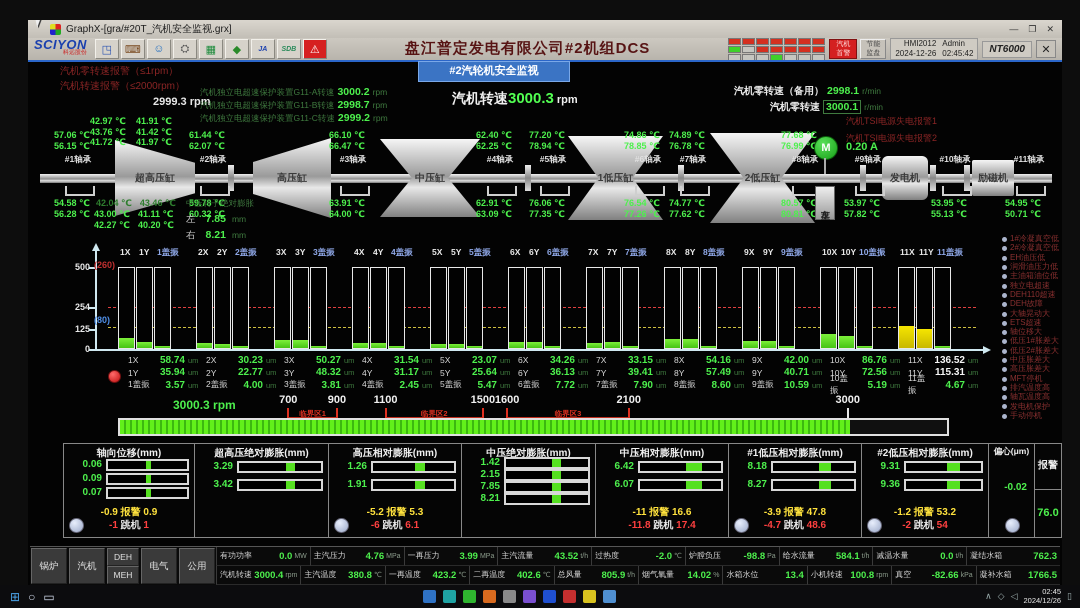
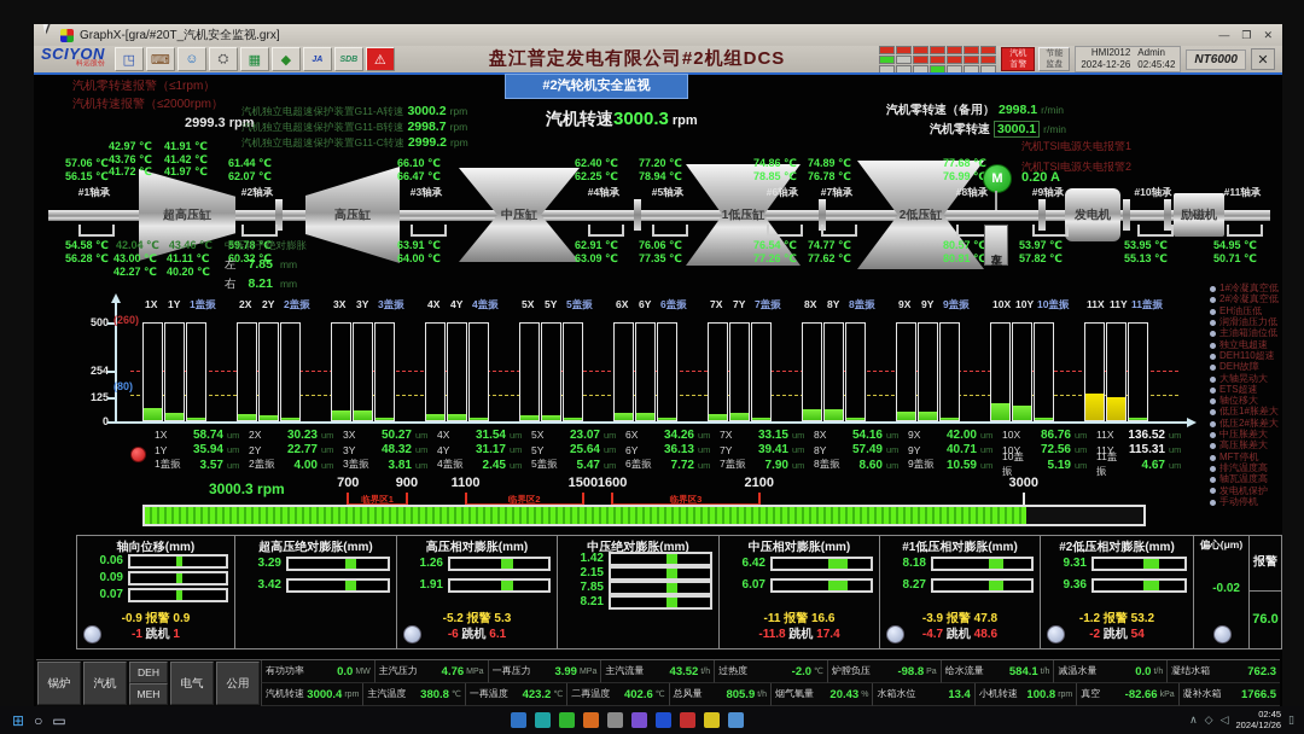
  GraphX-[gra/#20T_汽机安全监视.grx]
  —
  ❐
  ✕
  SCIYON
  ◳
  ⌨
  ☺
  ⛭
  ▦
  ◆
  ⚠
  盘江普定发电有限公司#2机组DCS
  HMI2012 Admin
  2024-12-26 02:45:42
  NT6000
  ✕
  #2汽轮机安全监视
  汽机零转速报警（≤1rpm）
  汽机转速报警（≤2000rpm）
  2999.3 rpm
  汽机独立电超速保护装置G11-A转速 3000.2 rpm
  汽机独立电超速保护装置G11-B转速 2998.7 rpm
  汽机独立电超速保护装置G11-C转速 2999.2 rpm
  汽机转速3000.3 rpm
  汽机零转速（备用） 2998.1 r/min
  汽机零转速 3000.1 r/min
  汽机TSI电源失电报警1
  汽机TSI电源失电报警2
  超高压缸
  高压缸
  中压缸
  1低压缸
  2低压缸
  发电机
  励磁机
  #1轴承
  57.06 ℃
  56.15 ℃
  54.58 ℃
  56.28 ℃
  #2轴承
  61.44 ℃
  62.07 ℃
  59.78 ℃
  60.32 ℃
  #3轴承
  66.10 ℃
  66.47 ℃
  63.91 ℃
  64.00 ℃
  #4轴承
  62.40 ℃
  62.25 ℃
  62.91 ℃
  63.09 ℃
  #5轴承
  77.20 ℃
  78.94 ℃
  76.06 ℃
  77.35 ℃
  #6轴承
  74.86 ℃
  78.85 ℃
  76.54 ℃
  77.26 ℃
  #7轴承
  74.89 ℃
  76.78 ℃
  74.77 ℃
  77.62 ℃
  #8轴承
  77.68 ℃
  76.99 ℃
  80.57 ℃
  80.81 ℃
  #9轴承
  53.97 ℃
  57.82 ℃
  #10轴承
  53.95 ℃
  55.13 ℃
  #11轴承
  54.95 ℃
  50.71 ℃
  42.97 ℃
  43.76 ℃
  41.72 ℃
  41.91 ℃
  41.42 ℃
  41.97 ℃
  42.04 ℃ 43.46 ℃
  43.00 ℃
  42.27 ℃
  41.11 ℃
  40.20 ℃
  M
  0.20 A
  中压转子绝对膨胀
  左 7.85 mm
  右 8.21 mm
  1#冷凝真空低
  2#冷凝真空低
  EH油压低
  润滑油压力低
  主油箱油位低
  独立电超速
  DEH110超速
  DEH故障
  大轴晃动大
  ETS超速
  轴位移大
  低压1#胀差大
  低压2#胀差大
  中压胀差大
  高压胀差大
  MFT停机
  排汽温度高
  轴瓦温度高
  发电机保护
  手动停机
  0
  125
  254
  500
  (260)
  (80)
  1X
  1Y
  1盖振
  1X
  58.74
  um
  1Y
  35.94
  um
  1盖振
  3.57
  um
  2X
  2Y
  2盖振
  2X
  30.23
  um
  2Y
  22.77
  um
  2盖振
  4.00
  um
  3X
  3Y
  3盖振
  3X
  50.27
  um
  3Y
  48.32
  um
  3盖振
  3.81
  um
  4X
  4Y
  4盖振
  4X
  31.54
  um
  4Y
  31.17
  um
  4盖振
  2.45
  um
  5X
  5Y
  5盖振
  5X
  23.07
  um
  5Y
  25.64
  um
  5盖振
  5.47
  um
  6X
  6Y
  6盖振
  6X
  34.26
  um
  6Y
  36.13
  um
  6盖振
  7.72
  um
  7X
  7Y
  7盖振
  7X
  33.15
  um
  7Y
  39.41
  um
  7盖振
  7.90
  um
  8X
  8Y
  8盖振
  8X
  54.16
  um
  8Y
  57.49
  um
  8盖振
  8.60
  um
  9X
  9Y
  9盖振
  9X
  42.00
  um
  9Y
  40.71
  um
  9盖振
  10.59
  um
  10X
  10Y
  10盖振
  10X
  86.76
  um
  10Y
  72.56
  um
  10盖振
  5.19
  um
  11X
  11Y
  11盖振
  11X
  136.52
  um
  11Y
  115.31
  um
  11盖振
  4.67
  um
  3000.3 rpm
  700
  900
  1100
  1500
  1600
  2100
  3000
  临界区1
  临界区2
  临界区3
  轴向位移(mm)
  0.06
  0.09
  0.07
  -0.9 报警 0.9
  -1 跳机 1
  超高压绝对膨胀(mm)
  3.29
  3.42
  高压相对膨胀(mm)
  1.26
  1.91
  -5.2 报警 5.3
  -6 跳机 6.1
  中压绝对膨胀(mm)
  1.42
  2.15
  7.85
  8.21
  中压相对膨胀(mm)
  6.42
  6.07
  -11 报警 16.6
  -11.8 跳机 17.4
  #1低压相对膨胀(mm)
  8.18
  8.27
  -3.9 报警 47.8
  -4.7 跳机 48.6
  #2低压相对膨胀(mm)
  9.31
  9.36
  -1.2 报警 53.2
  -2 跳机 54
  偏心(μm)
  -0.02
  报警
  76.0
  锅炉
  汽机
  DEH
  MEH
  电气
  公用
  有功功率
  0.0
  主汽压力
  4.76
  一再压力
  3.99
  主汽流量
  43.52
  过热度
  -2.0
  炉膛负压
  -98.8
  给水流量
  584.1
  减温水量
  0.0
  凝结水箱
  762.3
  汽机转速
  3000.4
  主汽温度
  380.8
  一再温度
  423.2
  二再温度
  402.6
  总风量
  805.9
  烟气氧量
- 14.02
+ 20.43
  水箱水位
  13.4
  小机转速
  100.8
  真空
  -82.66
  凝补水箱
  1766.5
  ⊞
  ○
  ▭
  ∧
  ◇
  ◁
  02:45
  2024/12/26
  ▯
